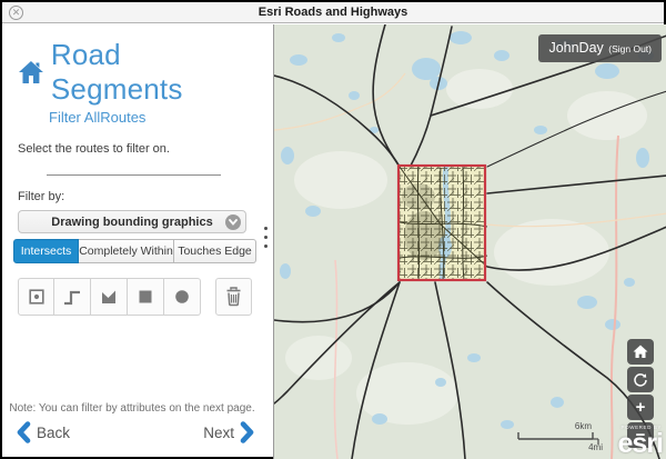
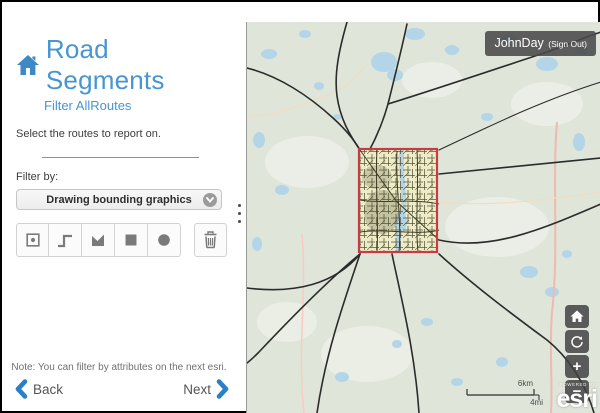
- ✕
- Esri Roads and Highways
  Road Segments
  Filter AllRoutes
- Select the routes to filter on.
+ Select the routes to report on.
  Filter by:
  Drawing bounding graphics
- Intersects
- Completely Within
- Touches Edge
- Note: You can filter by attributes on the next page.
+ Note: You can filter by attributes on the next esri.
  Back
  Next
  JohnDay (Sign Out)
  +
  −
  6km
  4mi
  esri
